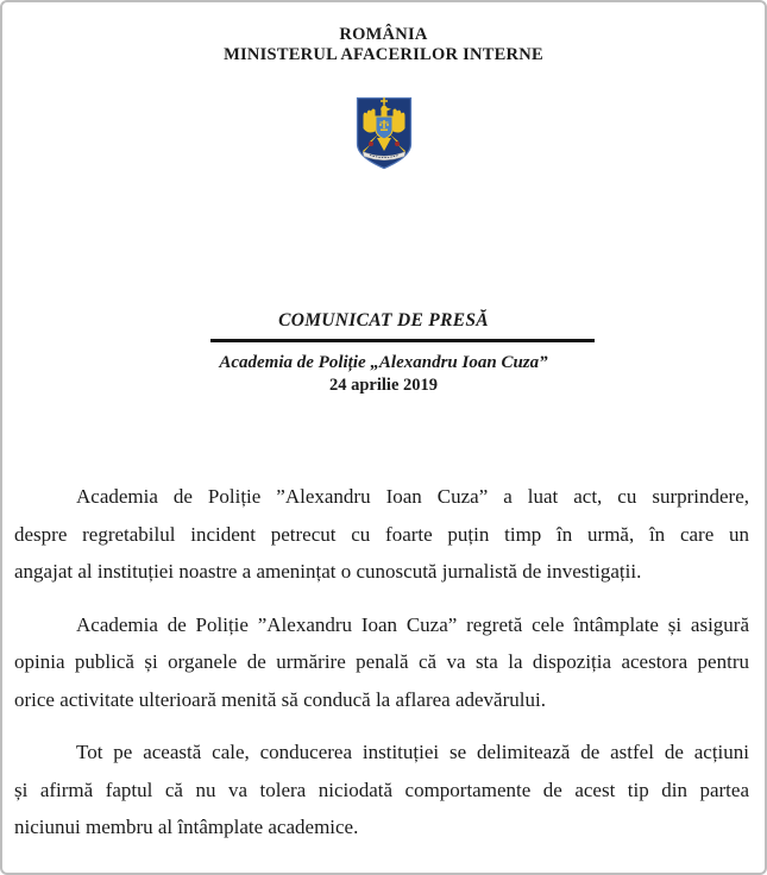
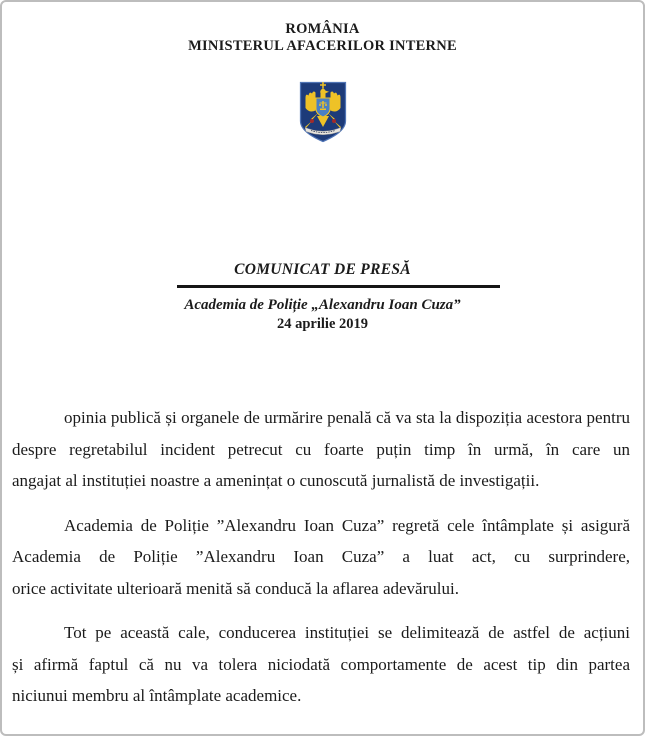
  ROMÂNIA
  MINISTERUL AFACERILOR INTERNE
  COMUNICAT DE PRESĂ
  Academia de Poliție „Alexandru Ioan Cuza”
  24 aprilie 2019
- Academia de Poliție ”Alexandru Ioan Cuza” a luat act, cu surprindere,
+ opinia publică și organele de urmărire penală că va sta la dispoziția acestora pentru
  despre regretabilul incident petrecut cu foarte puțin timp în urmă, în care un
  angajat al instituției noastre a amenințat o cunoscută jurnalistă de investigații.
  Academia de Poliție ”Alexandru Ioan Cuza” regretă cele întâmplate și asigură
- opinia publică și organele de urmărire penală că va sta la dispoziția acestora pentru
+ Academia de Poliție ”Alexandru Ioan Cuza” a luat act, cu surprindere,
  orice activitate ulterioară menită să conducă la aflarea adevărului.
  Tot pe această cale, conducerea instituției se delimitează de astfel de acțiuni
  și afirmă faptul că nu va tolera niciodată comportamente de acest tip din partea
  niciunui membru al întâmplate academice.
